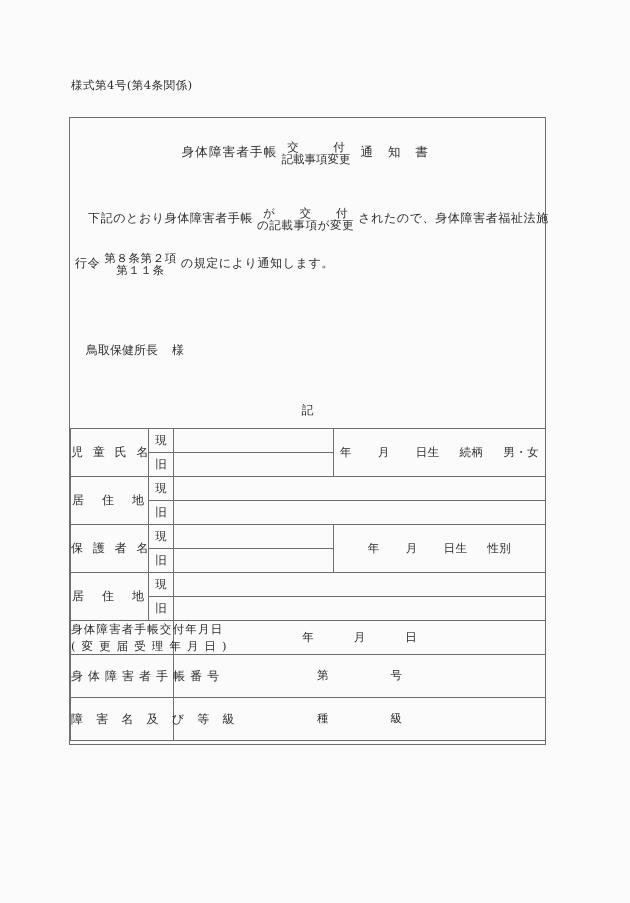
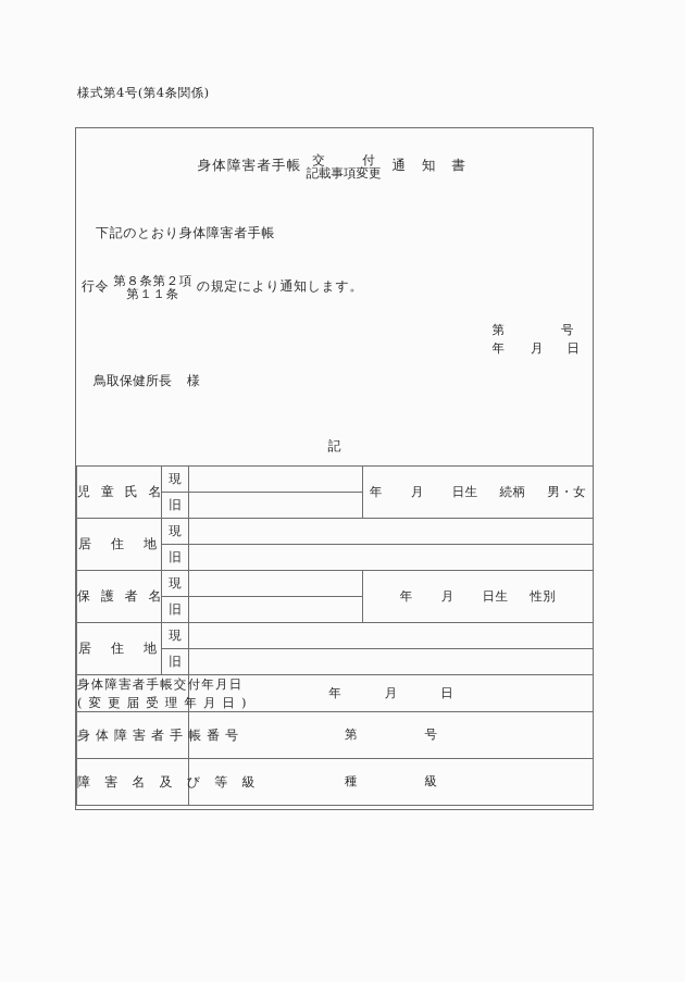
  様式第4号(第4条関係)
  身体障害者手帳
  交 付
  記載事項変更
  通 知 書
  下記のとおり身体障害者手帳
- が 交 付
- の記載事項が変更
- されたので、身体障害者福祉法施
  行令
  第８条第２項
  第１１条
  の規定により通知します。
+ 第 号
+ 年 月 日
  鳥取保健所長 様
  記
  児 童 氏 名	現		年 月 日生 続柄 男・女
  旧
  居 住 地	現
  旧
  保 護 者 名	現		年 月 日生 性別
  旧
  居 住 地	現
  旧
  身体障害者手帳交付年月日 ( 変 更 届 受 理 年 月 日 )	年 月 日
  身 体 障 害 者 手 帳 番 号	第 号
  障 害 名 及 び 等 級	種 級
